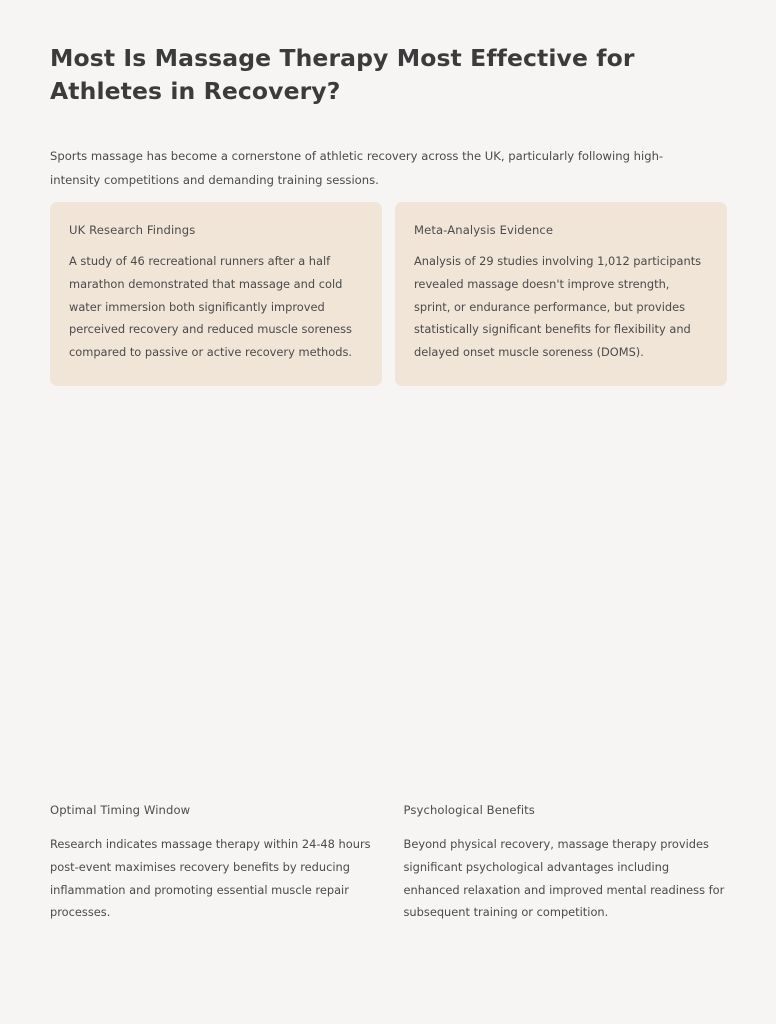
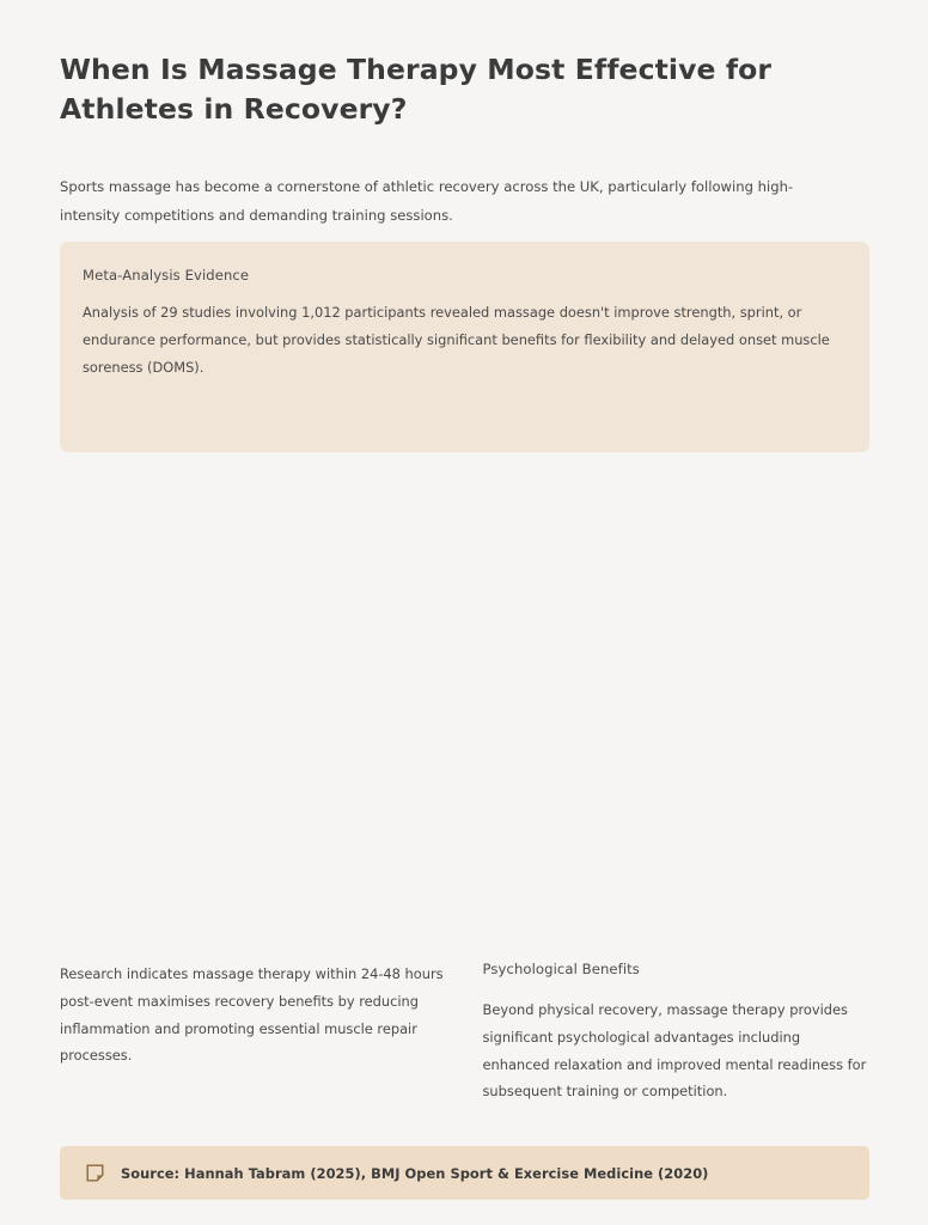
- Most Is Massage Therapy Most Effective for Athletes in Recovery?
+ When Is Massage Therapy Most Effective for Athletes in Recovery?
  Sports massage has become a cornerstone of athletic recovery across the UK, particularly following high-intensity competitions and demanding training sessions.
- UK Research Findings
- A study of 46 recreational runners after a half marathon demonstrated that massage and cold water immersion both significantly improved perceived recovery and reduced muscle soreness compared to passive or active recovery methods.
  Meta-Analysis Evidence
  Analysis of 29 studies involving 1,012 participants revealed massage doesn't improve strength, sprint, or endurance performance, but provides statistically significant benefits for flexibility and delayed onset muscle soreness (DOMS).
- Optimal Timing Window
  Research indicates massage therapy within 24-48 hours post-event maximises recovery benefits by reducing inflammation and promoting essential muscle repair processes.
  Psychological Benefits
  Beyond physical recovery, massage therapy provides significant psychological advantages including enhanced relaxation and improved mental readiness for subsequent training or competition.
+ Source: Hannah Tabram (2025), BMJ Open Sport & Exercise Medicine (2020)
